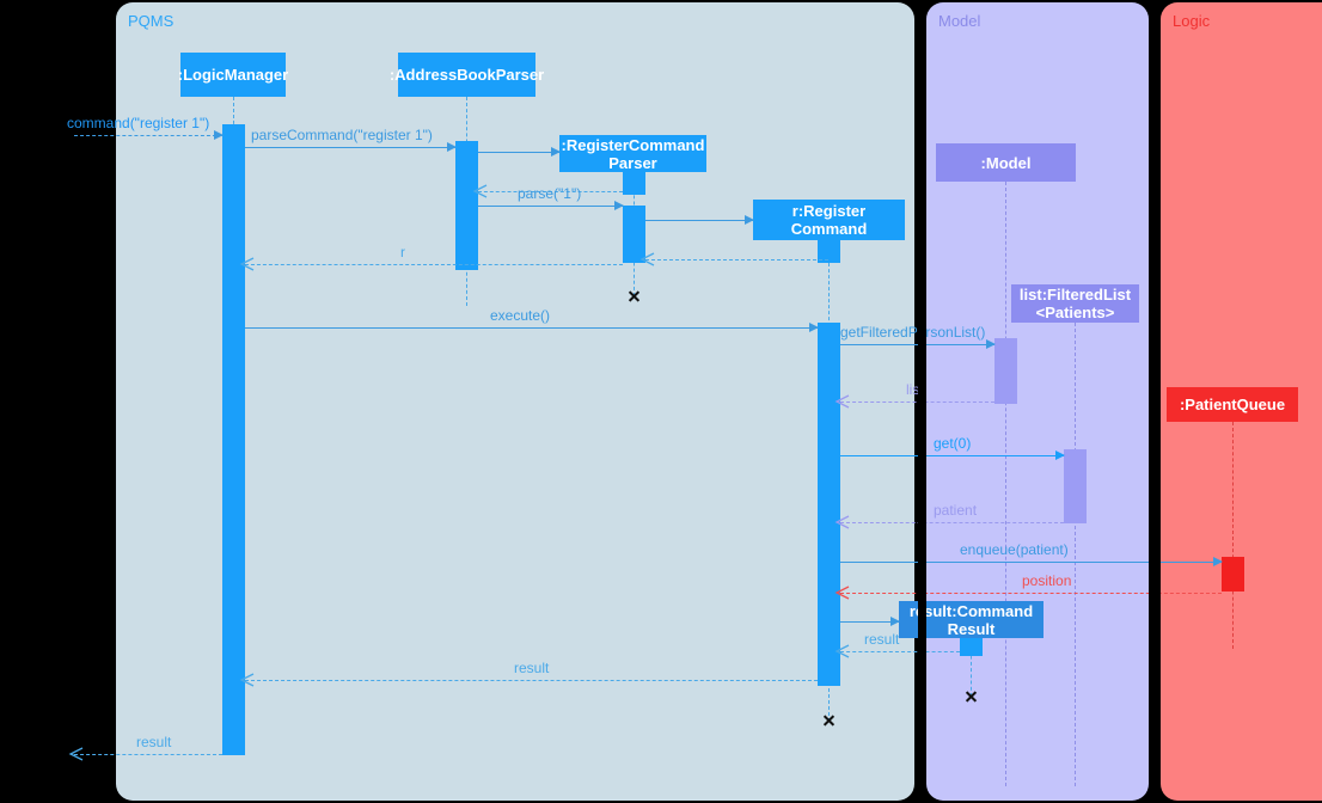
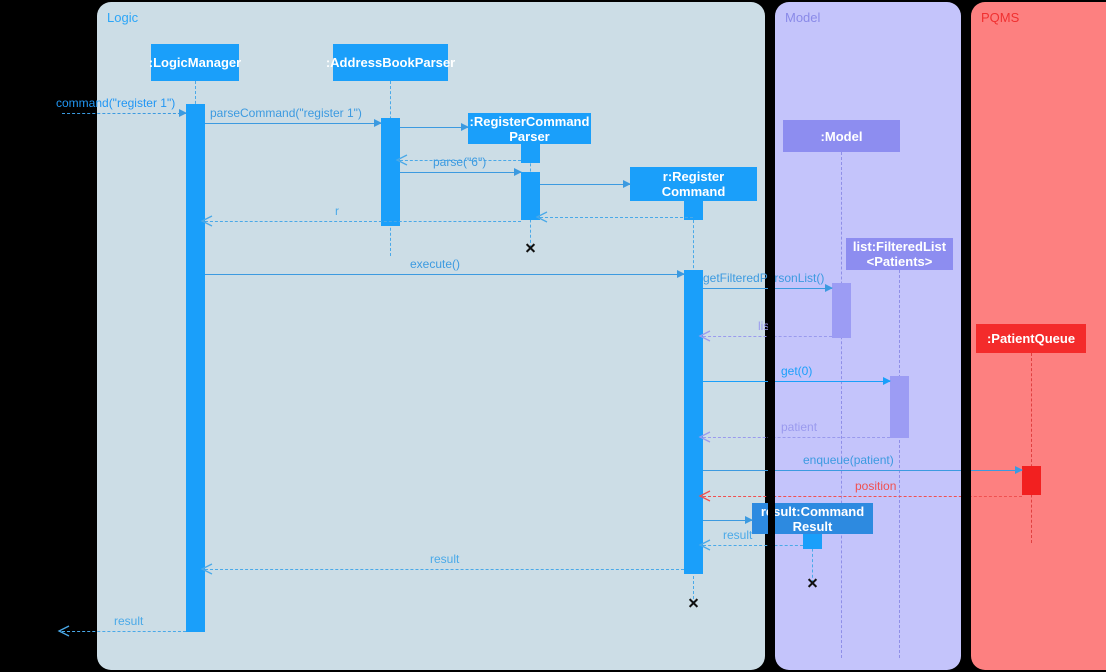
- PQMS
+ Logic
  Model
- Logic
+ PQMS
  :LogicManager
  :AddressBookParser
  :RegisterCommand
  Parser
  r:Register
  Command
  :Model
  list:FilteredList
  <Patients>
  rsult:Command
  Result
  :PatientQueue
  command("register 1")
  parseCommand("register 1")
- parse("1")
+ parse("6")
  r
  execute()
  getFilteredPrsonList()
  lis
  get(0)
  patient
  enqueue(patient)
  position
  result
  result
  result
